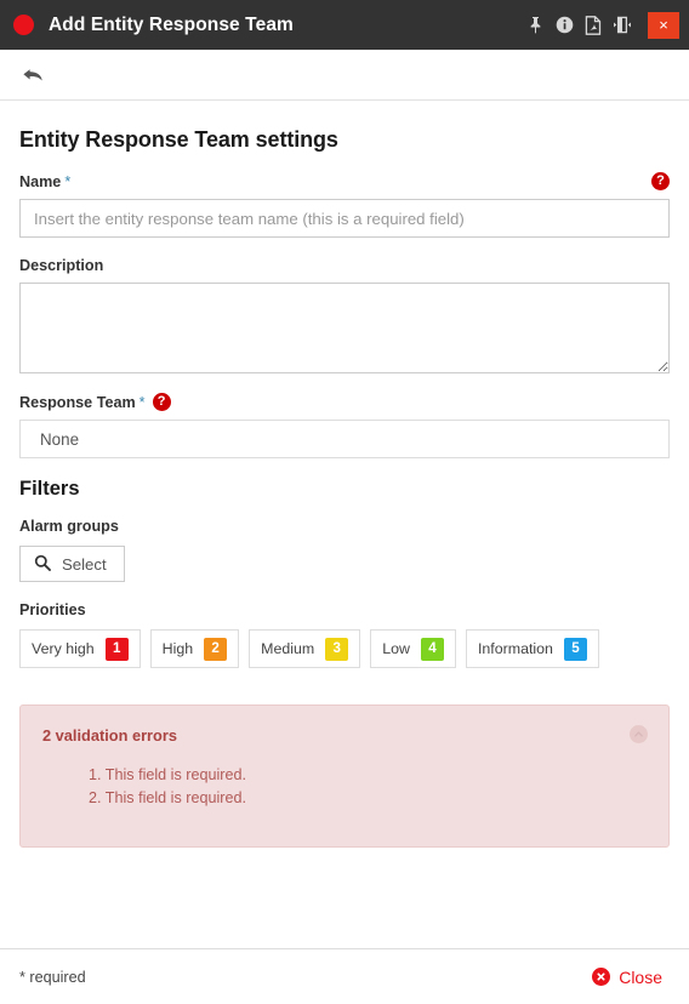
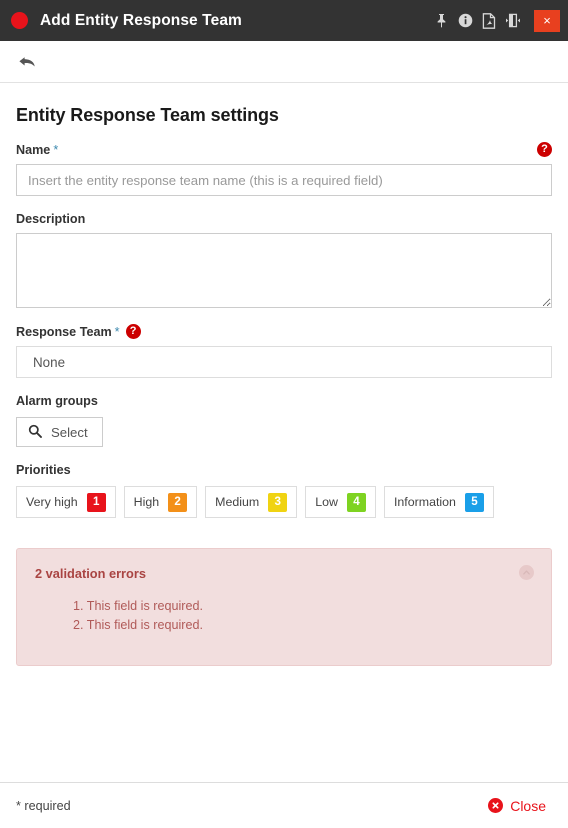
  Add Entity Response Team
  ×
  Entity Response Team settings
  Name
  *
  ?
  Insert the entity response team name (this is a required field)
  Description
  Response Team
  *
  ?
  None
- Filters
  Alarm groups
  Select
  Priorities
  Very high
  1
  High
  2
  Medium
  3
  Low
  4
  Information
  5
  2 validation errors
  1. This field is required.
  2. This field is required.
  * required
  Close
